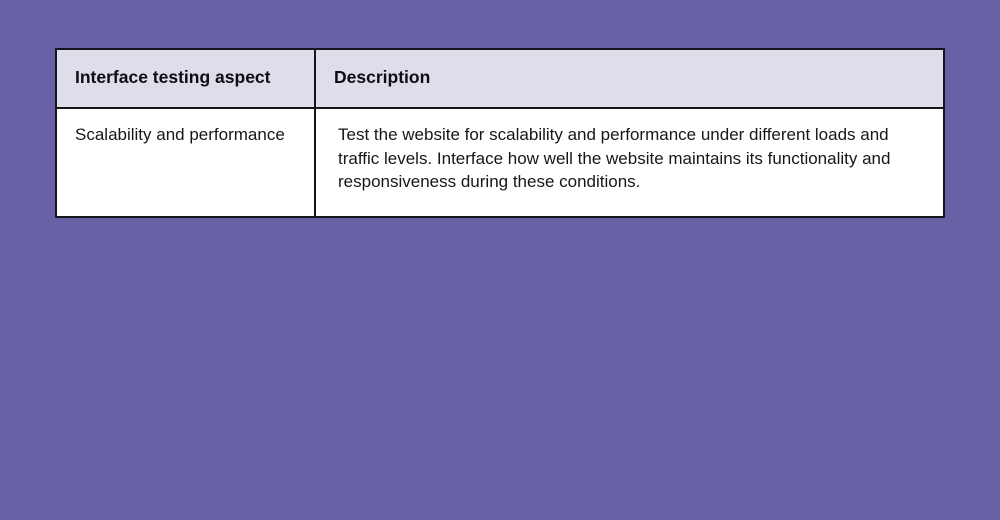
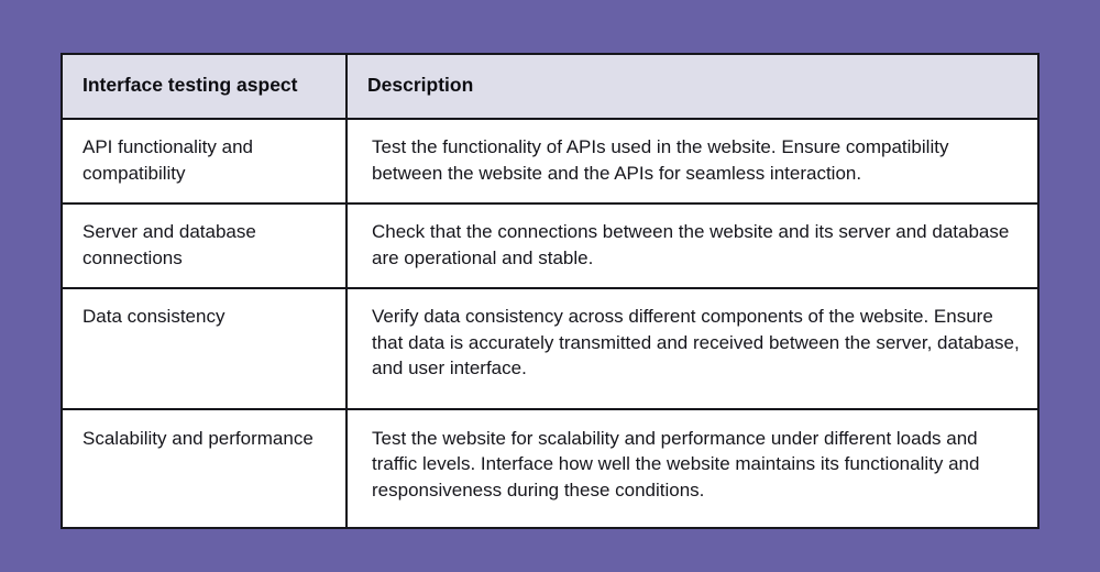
  Interface testing aspect	Description
+ API functionality and compatibility	Test the functionality of APIs used in the website. Ensure compatibility between the website and the APIs for seamless interaction.
+ Server and database connections	Check that the connections between the website and its server and database are operational and stable.
+ Data consistency	Verify data consistency across different components of the website. Ensure that data is accurately transmitted and received between the server, database, and user interface.
  Scalability and performance	Test the website for scalability and performance under different loads and traffic levels. Interface how well the website maintains its functionality and responsiveness during these conditions.
